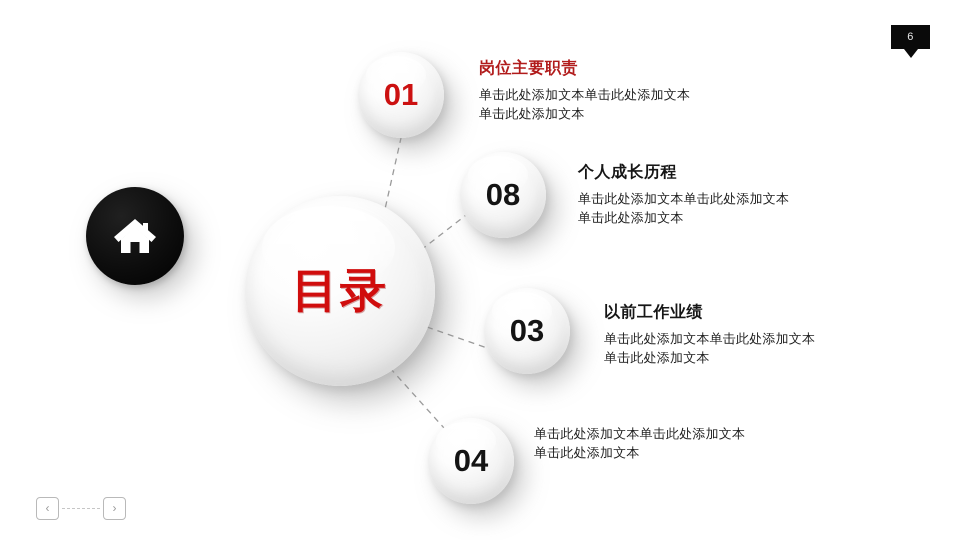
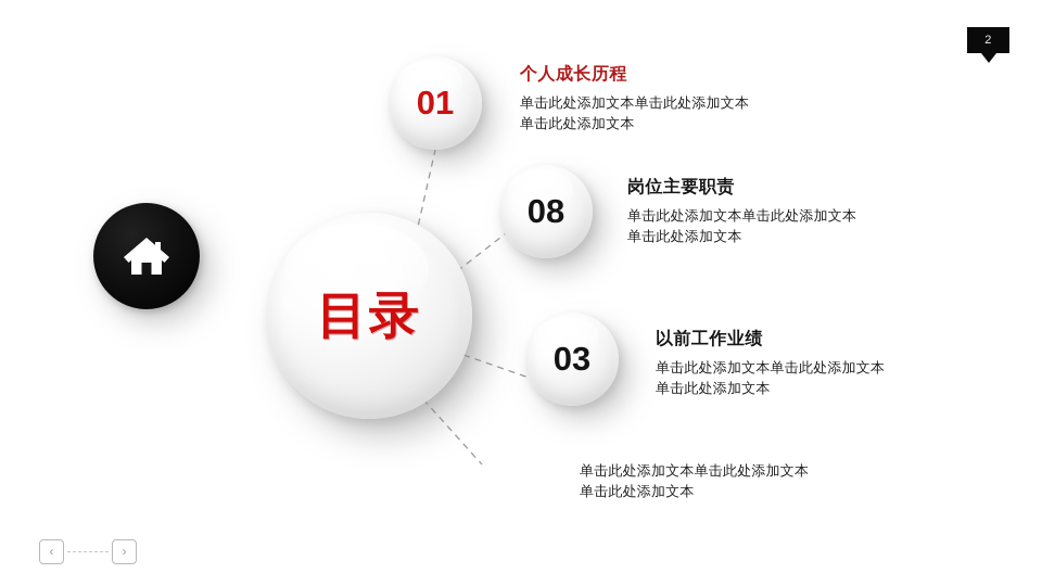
- 6
+ 2
  目录
  01
  08
  03
- 04
- 岗位主要职责
+ 个人成长历程
  单击此处添加文本单击此处添加文本
  单击此处添加文本
- 个人成长历程
+ 岗位主要职责
  单击此处添加文本单击此处添加文本
  单击此处添加文本
  以前工作业绩
  单击此处添加文本单击此处添加文本
  单击此处添加文本
  单击此处添加文本单击此处添加文本
  单击此处添加文本
  ‹
  ›
